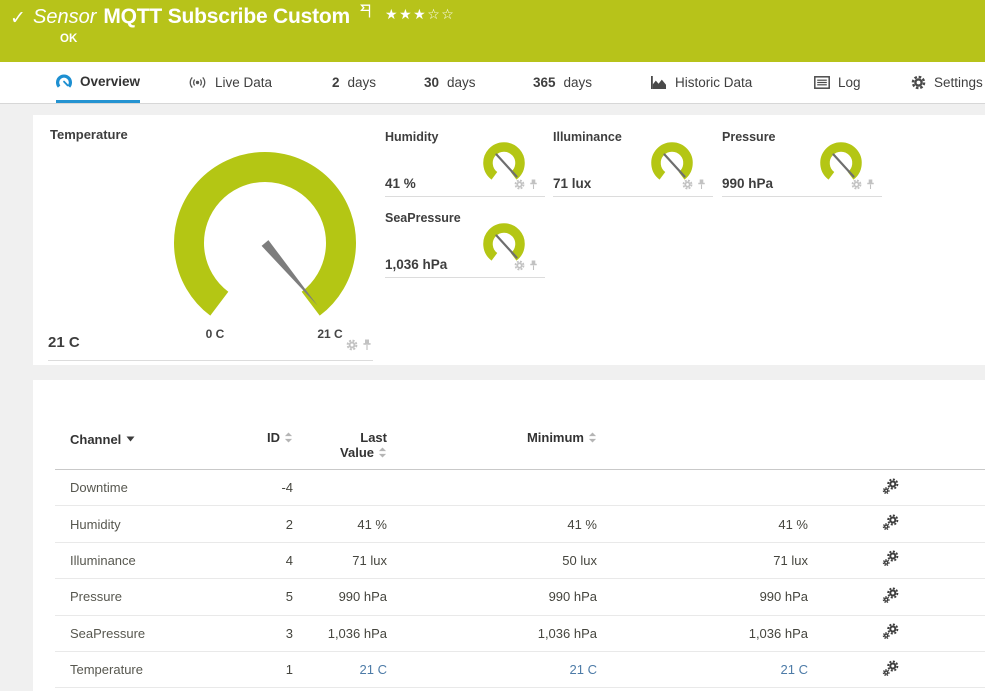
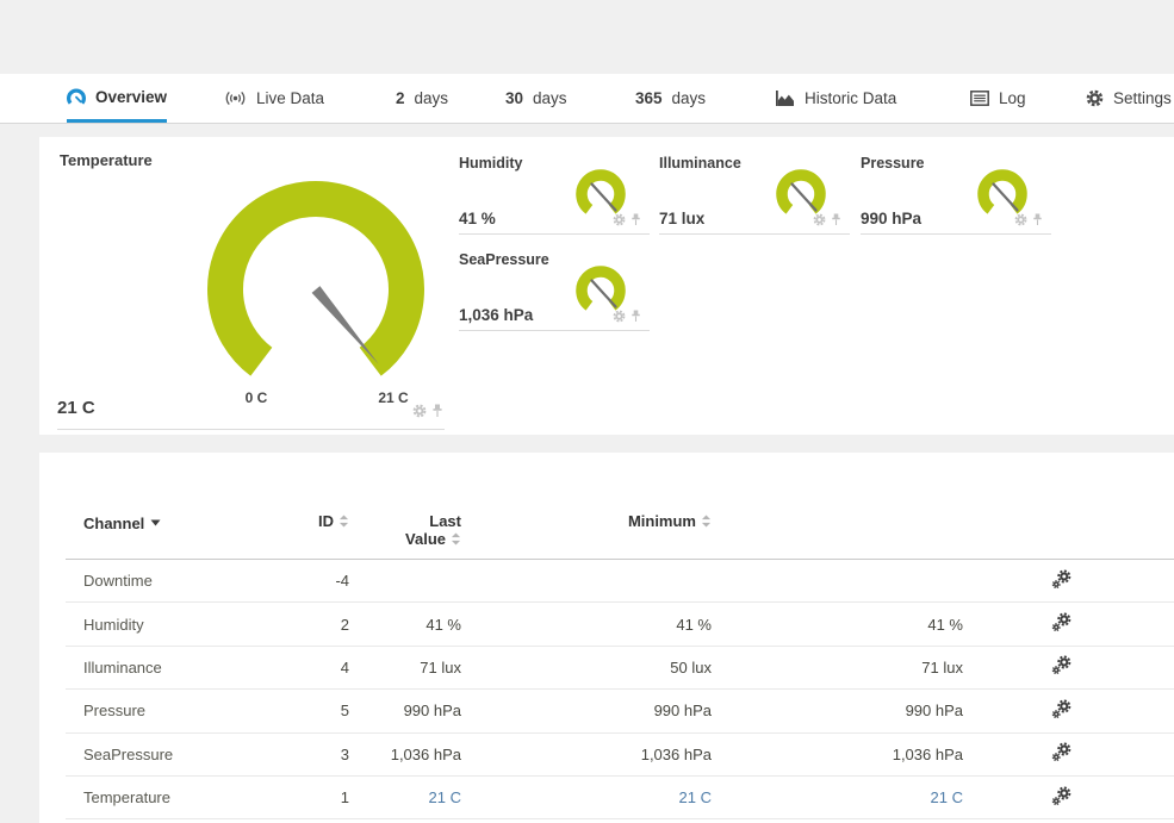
- ✓
- Sensor
- MQTT Subscribe Custom
- ★★★☆☆
- OK
  Overview
  Live Data
  2
  days
  30
  days
  365
  days
  Historic Data
  Log
  Settings
  Temperature
  0 C
  21 C
  21 C
  Humidity
  41 %
  Illuminance
  71 lux
  Pressure
  990 hPa
  SeaPressure
  1,036 hPa
  Channel
  ID
  Last
  Value
  Minimum
  Downtime
  -4
  Humidity
  2
  41 %
  41 %
  41 %
  Illuminance
  4
  71 lux
  50 lux
  71 lux
  Pressure
  5
  990 hPa
  990 hPa
  990 hPa
  SeaPressure
  3
  1,036 hPa
  1,036 hPa
  1,036 hPa
  Temperature
  1
  21 C
  21 C
  21 C
